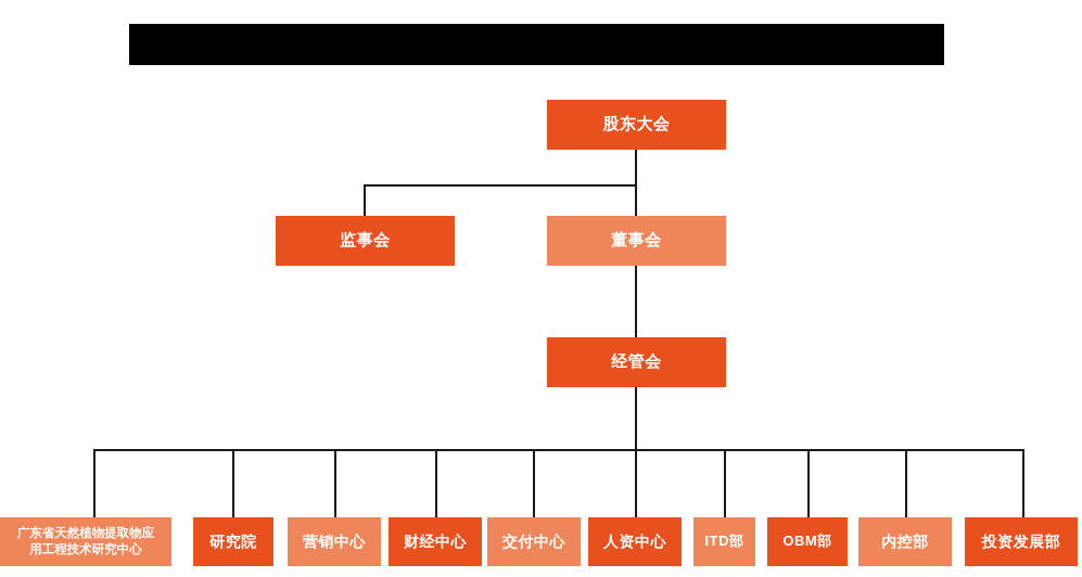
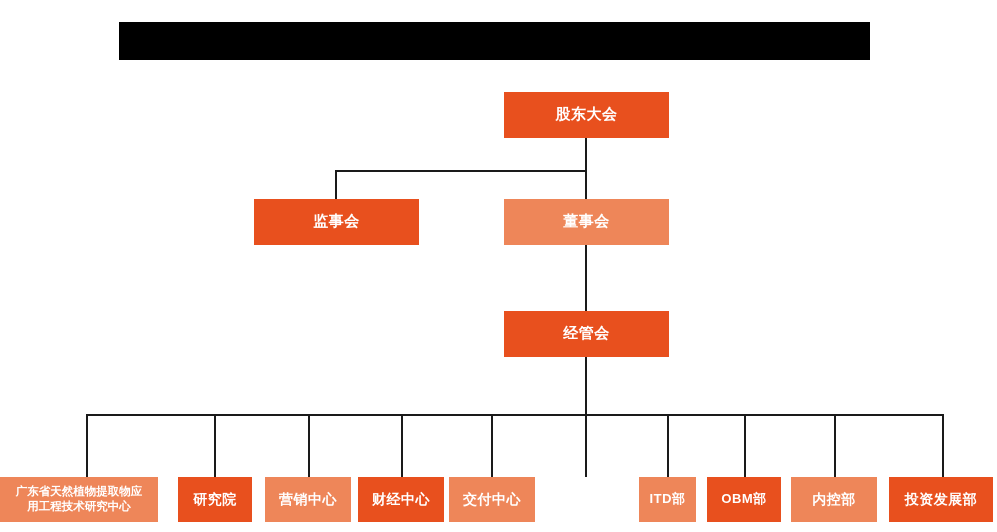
  股东大会
  监事会
  董事会
  经管会
  广东省天然植物提取物应
  用工程技术研究中心
  研究院
  营销中心
  财经中心
  交付中心
- 人资中心
  ITD部
  OBM部
  内控部
  投资发展部
